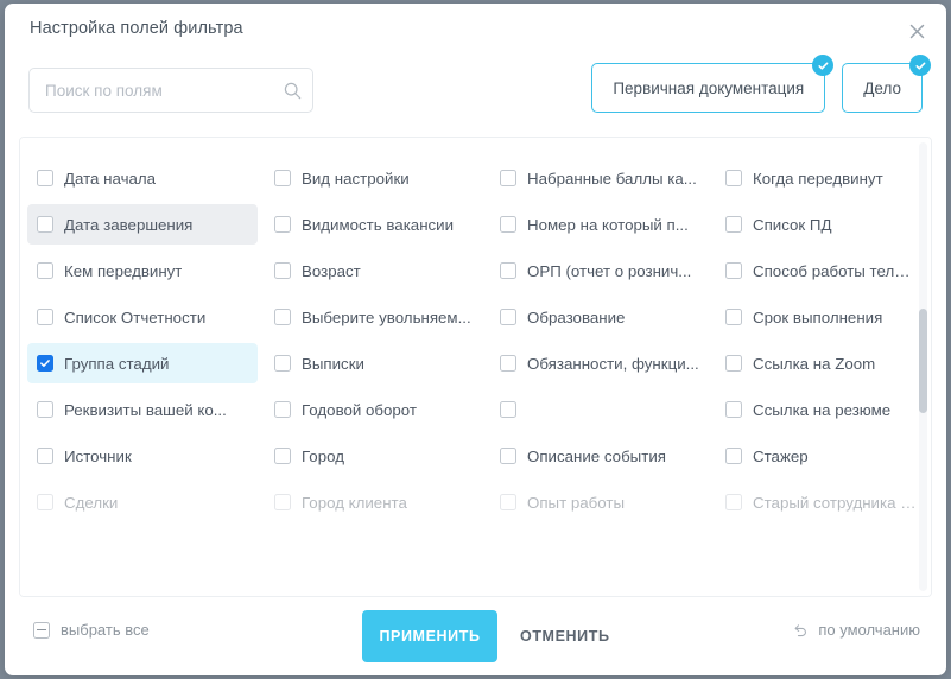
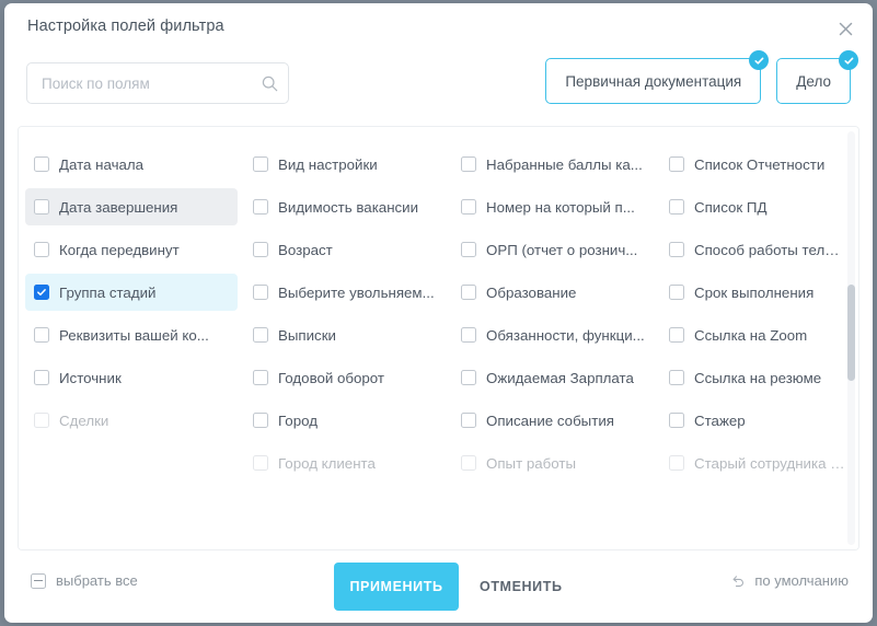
  Настройка полей фильтра
  Поиск по полям
  Первичная документация
  Дело
  Дата начала
  Дата завершения
- Кем передвинут
- Список Отчетности
+ Когда передвинут
  Группа стадий
  Реквизиты вашей ко...
  Источник
  Сделки
  Вид настройки
  Видимость вакансии
  Возраст
  Выберите увольняем...
  Выписки
  Годовой оборот
  Город
  Город клиента
  Набранные баллы ка...
  Номер на который п...
  ОРП (отчет о рознич...
  Образование
  Обязанности, функци...
+ Ожидаемая Зарплата
  Описание события
  Опыт работы
- Когда передвинут
+ Список Отчетности
  Список ПД
  Способ работы телеф
  Срок выполнения
  Ссылка на Zoom
  Ссылка на резюме
  Стажер
  Старый сотрудника Ф.
  выбрать все
  ПРИМЕНИТЬ
  ОТМЕНИТЬ
  по умолчанию
